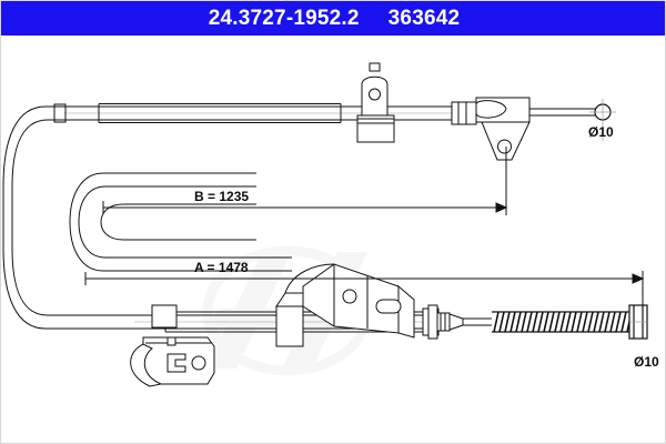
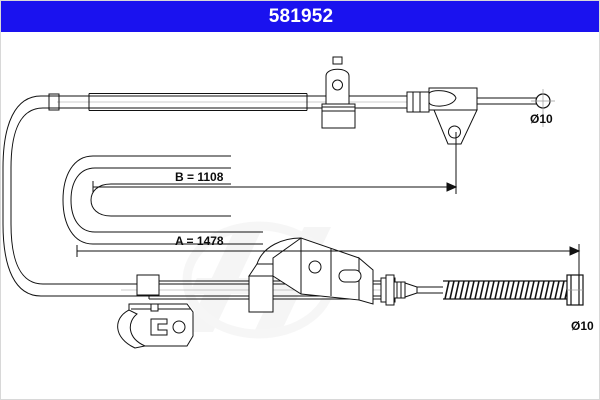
- 24.3727-1952.2
- 363642
+ 581952
- B = 1235
+ B = 1108
  A = 1478
  Ø10
  Ø10
